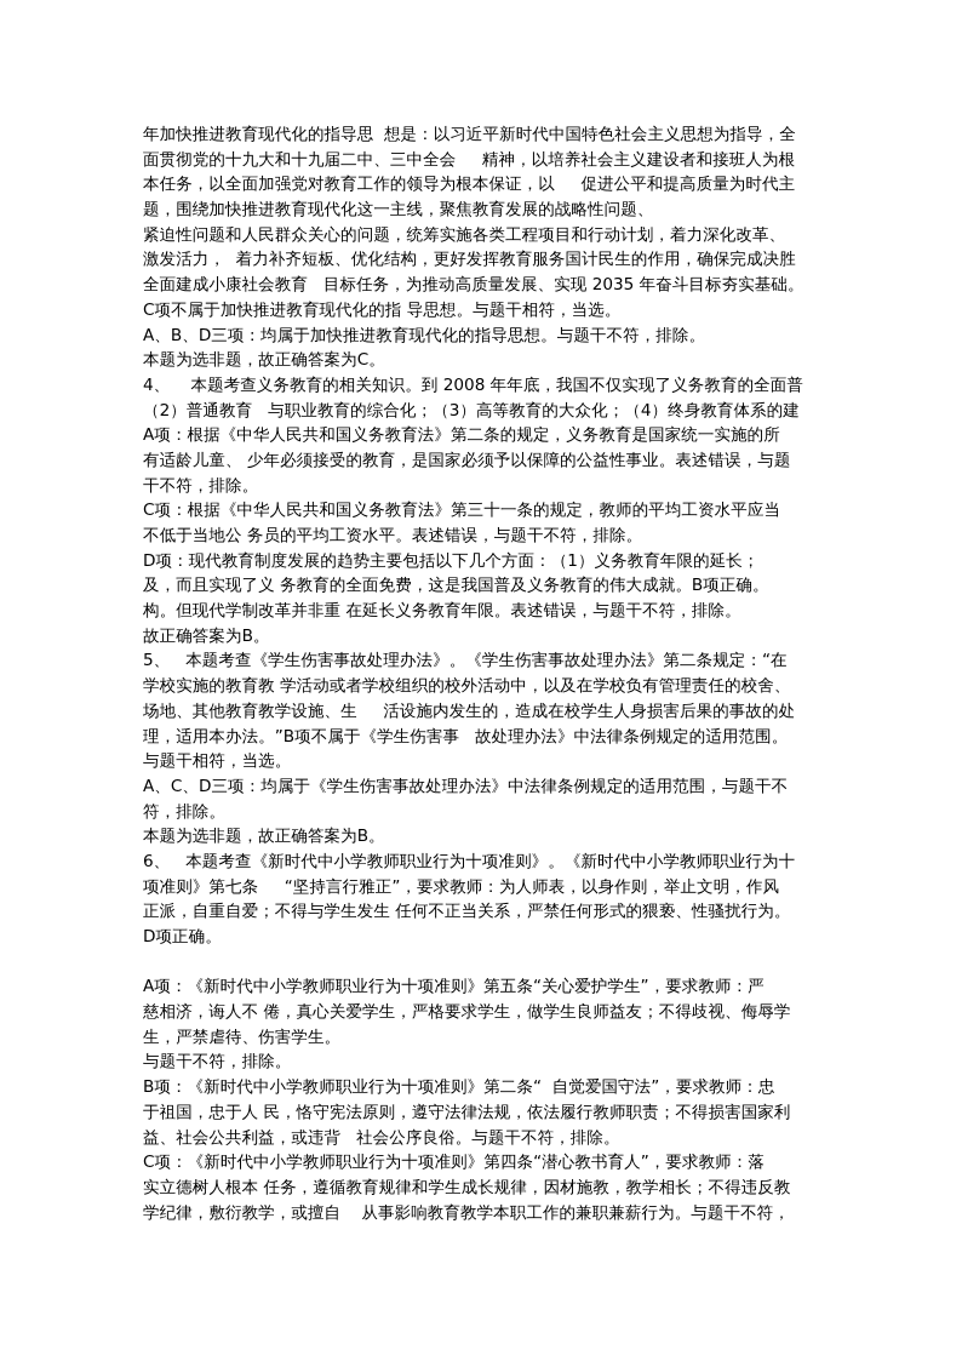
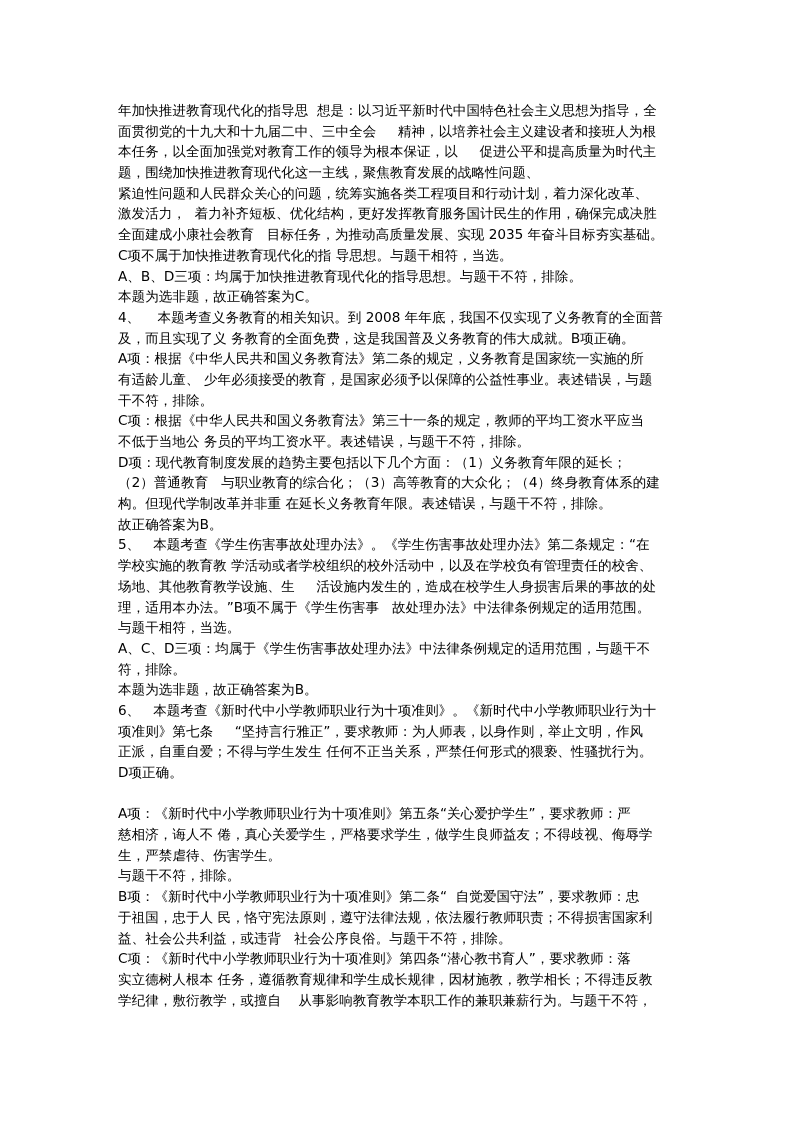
  年加快推进教育现代化的指导思 想是：以习近平新时代中国特色社会主义思想为指导，全
  面贯彻党的十九大和十九届二中、三中全会 精神，以培养社会主义建设者和接班人为根
  本任务，以全面加强党对教育工作的领导为根本保证，以 促进公平和提高质量为时代主
  题，围绕加快推进教育现代化这一主线，聚焦教育发展的战略性问题、
  紧迫性问题和人民群众关心的问题，统筹实施各类工程项目和行动计划，着力深化改革、
  激发活力， 着力补齐短板、优化结构，更好发挥教育服务国计民生的作用，确保完成决胜
  全面建成小康社会教育 目标任务，为推动高质量发展、实现 2035 年奋斗目标夯实基础。
  C项不属于加快推进教育现代化的指 导思想。与题干相符，当选。
  A、B、D三项：均属于加快推进教育现代化的指导思想。与题干不符，排除。
  本题为选非题，故正确答案为C。
  4、 本题考查义务教育的相关知识。到 2008 年年底，我国不仅实现了义务教育的全面普
- （2）普通教育 与职业教育的综合化；（3）高等教育的大众化；（4）终身教育体系的建
+ 及，而且实现了义 务教育的全面免费，这是我国普及义务教育的伟大成就。B项正确。
  A项：根据《中华人民共和国义务教育法》第二条的规定，义务教育是国家统一实施的所
  有适龄儿童、 少年必须接受的教育，是国家必须予以保障的公益性事业。表述错误，与题
  干不符，排除。
  C项：根据《中华人民共和国义务教育法》第三十一条的规定，教师的平均工资水平应当
  不低于当地公 务员的平均工资水平。表述错误，与题干不符，排除。
  D项：现代教育制度发展的趋势主要包括以下几个方面：（1）义务教育年限的延长；
- 及，而且实现了义 务教育的全面免费，这是我国普及义务教育的伟大成就。B项正确。
+ （2）普通教育 与职业教育的综合化；（3）高等教育的大众化；（4）终身教育体系的建
  构。但现代学制改革并非重 在延长义务教育年限。表述错误，与题干不符，排除。
  故正确答案为B。
  5、 本题考查《学生伤害事故处理办法》。《学生伤害事故处理办法》第二条规定：“在
  学校实施的教育教 学活动或者学校组织的校外活动中，以及在学校负有管理责任的校舍、
  场地、其他教育教学设施、生 活设施内发生的，造成在校学生人身损害后果的事故的处
  理，适用本办法。”B项不属于《学生伤害事 故处理办法》中法律条例规定的适用范围。
  与题干相符，当选。
  A、C、D三项：均属于《学生伤害事故处理办法》中法律条例规定的适用范围，与题干不
  符，排除。
  本题为选非题，故正确答案为B。
  6、 本题考查《新时代中小学教师职业行为十项准则》。《新时代中小学教师职业行为十
  项准则》第七条 “坚持言行雅正”，要求教师：为人师表，以身作则，举止文明，作风
  正派，自重自爱；不得与学生发生 任何不正当关系，严禁任何形式的猥亵、性骚扰行为。
  D项正确。
  A项：《新时代中小学教师职业行为十项准则》第五条“关心爱护学生”，要求教师：严
  慈相济，诲人不 倦，真心关爱学生，严格要求学生，做学生良师益友；不得歧视、侮辱学
  生，严禁虐待、伤害学生。
  与题干不符，排除。
  B项：《新时代中小学教师职业行为十项准则》第二条“ 自觉爱国守法”，要求教师：忠
  于祖国，忠于人 民，恪守宪法原则，遵守法律法规，依法履行教师职责；不得损害国家利
  益、社会公共利益，或违背 社会公序良俗。与题干不符，排除。
  C项：《新时代中小学教师职业行为十项准则》第四条“潜心教书育人”，要求教师：落
  实立德树人根本 任务，遵循教育规律和学生成长规律，因材施教，教学相长；不得违反教
  学纪律，敷衍教学，或擅自 从事影响教育教学本职工作的兼职兼薪行为。与题干不符，
